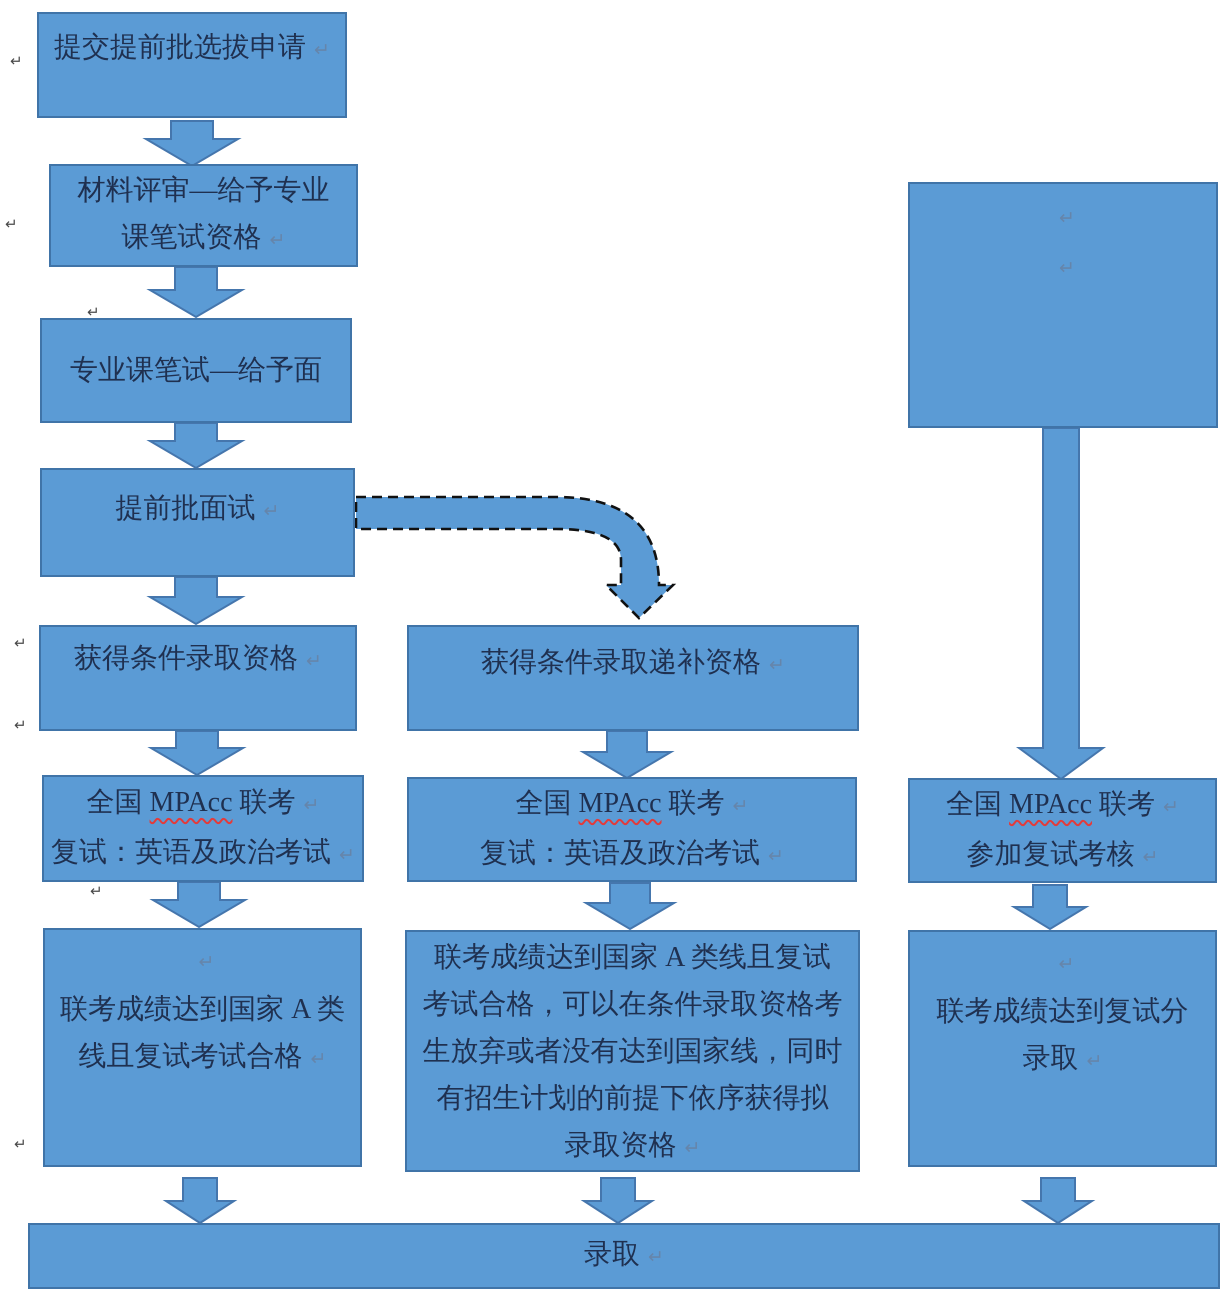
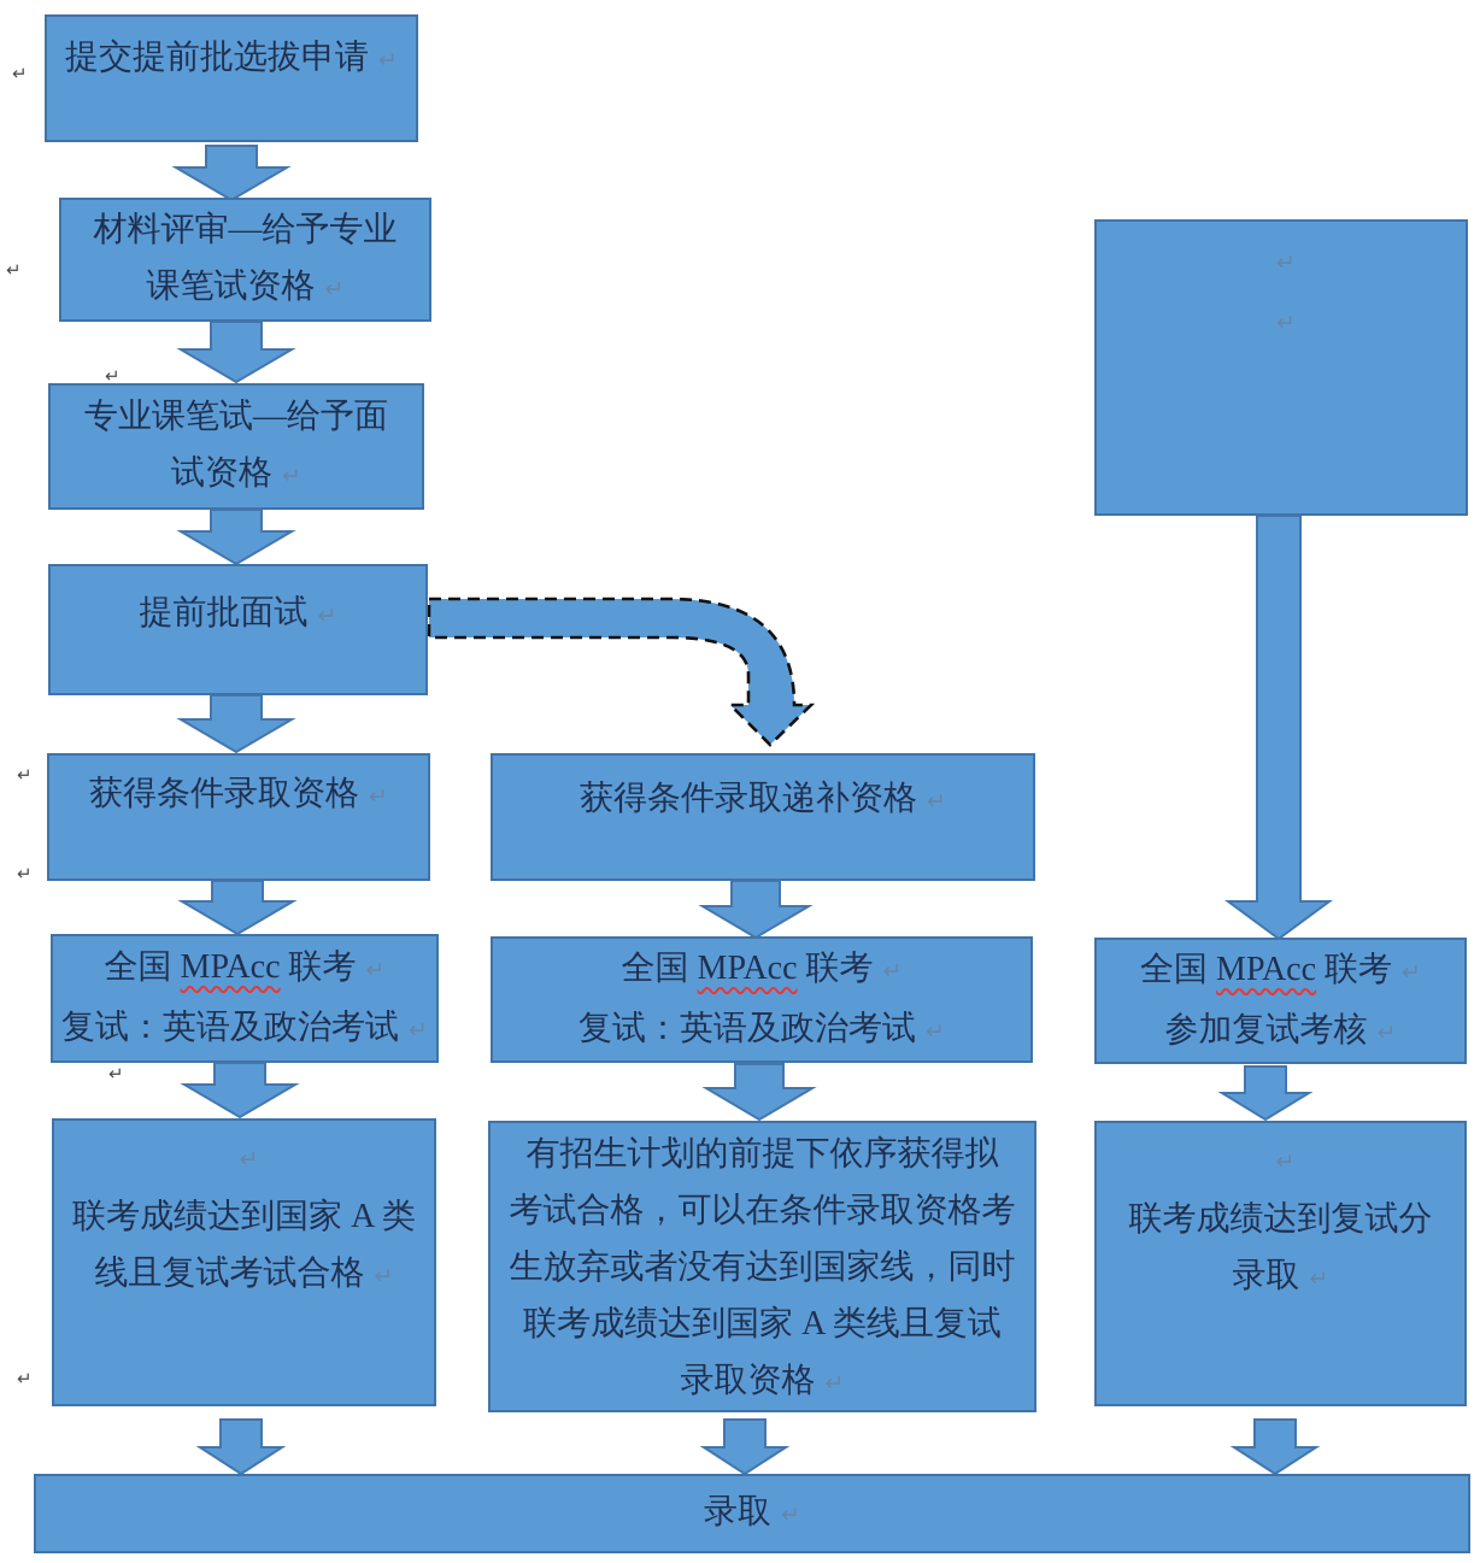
  提交提前批选拔申请 ↵
  材料评审—给予专业
  课笔试资格 ↵
  专业课笔试—给予面
+ 试资格 ↵
  提前批面试 ↵
  获得条件录取资格 ↵
  全国 MPAcc 联考 ↵
  复试：英语及政治考试 ↵
  ↵
  联考成绩达到国家 A 类
  线且复试考试合格 ↵
  获得条件录取递补资格 ↵
  全国 MPAcc 联考 ↵
  复试：英语及政治考试 ↵
- 联考成绩达到国家 A 类线且复试
+ 有招生计划的前提下依序获得拟
  考试合格，可以在条件录取资格考
  生放弃或者没有达到国家线，同时
- 有招生计划的前提下依序获得拟
+ 联考成绩达到国家 A 类线且复试
  录取资格 ↵
  ↵
  ↵
  全国 MPAcc 联考 ↵
  参加复试考核 ↵
  ↵
  联考成绩达到复试分
  录取 ↵
  录取 ↵
  ↵
  ↵
  ↵
  ↵
  ↵
  ↵
  ↵
